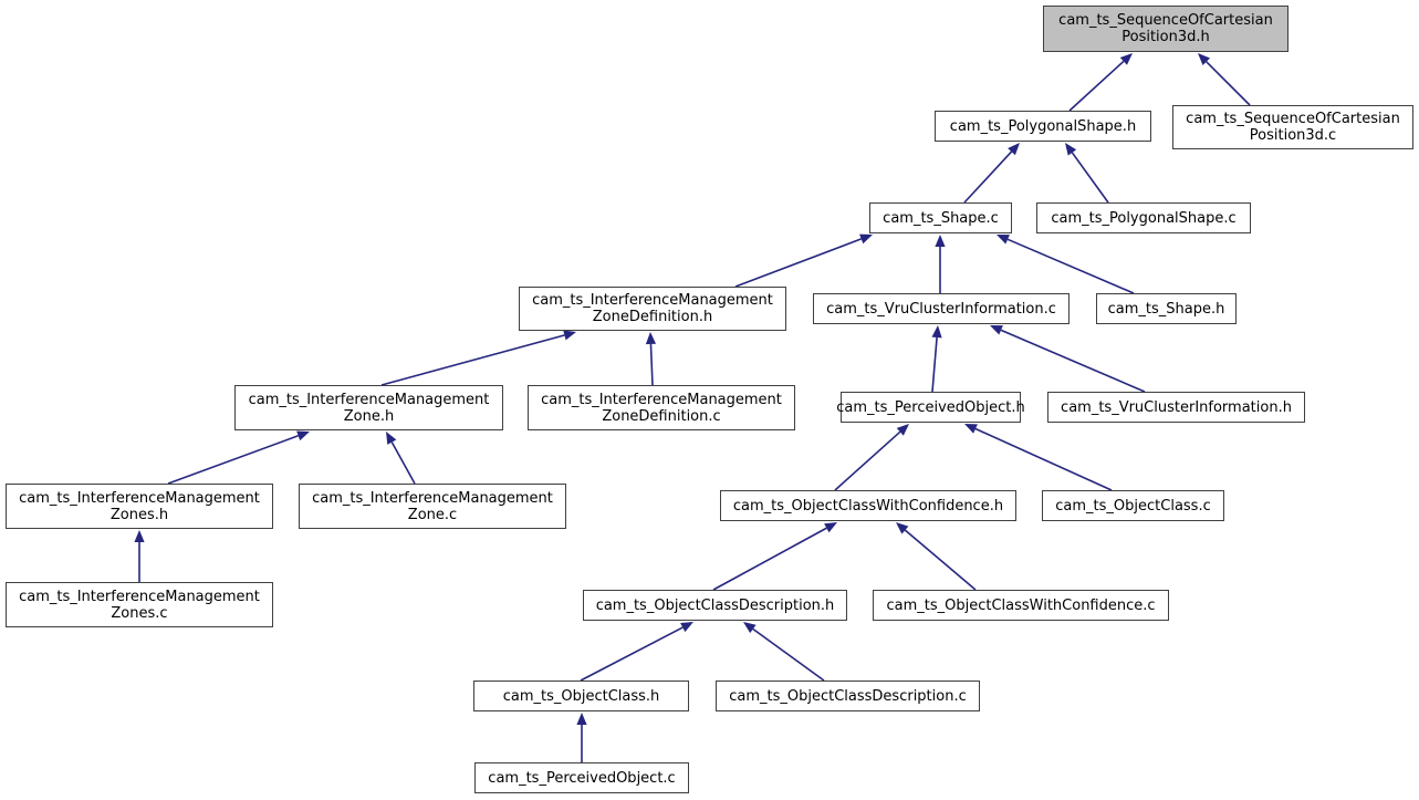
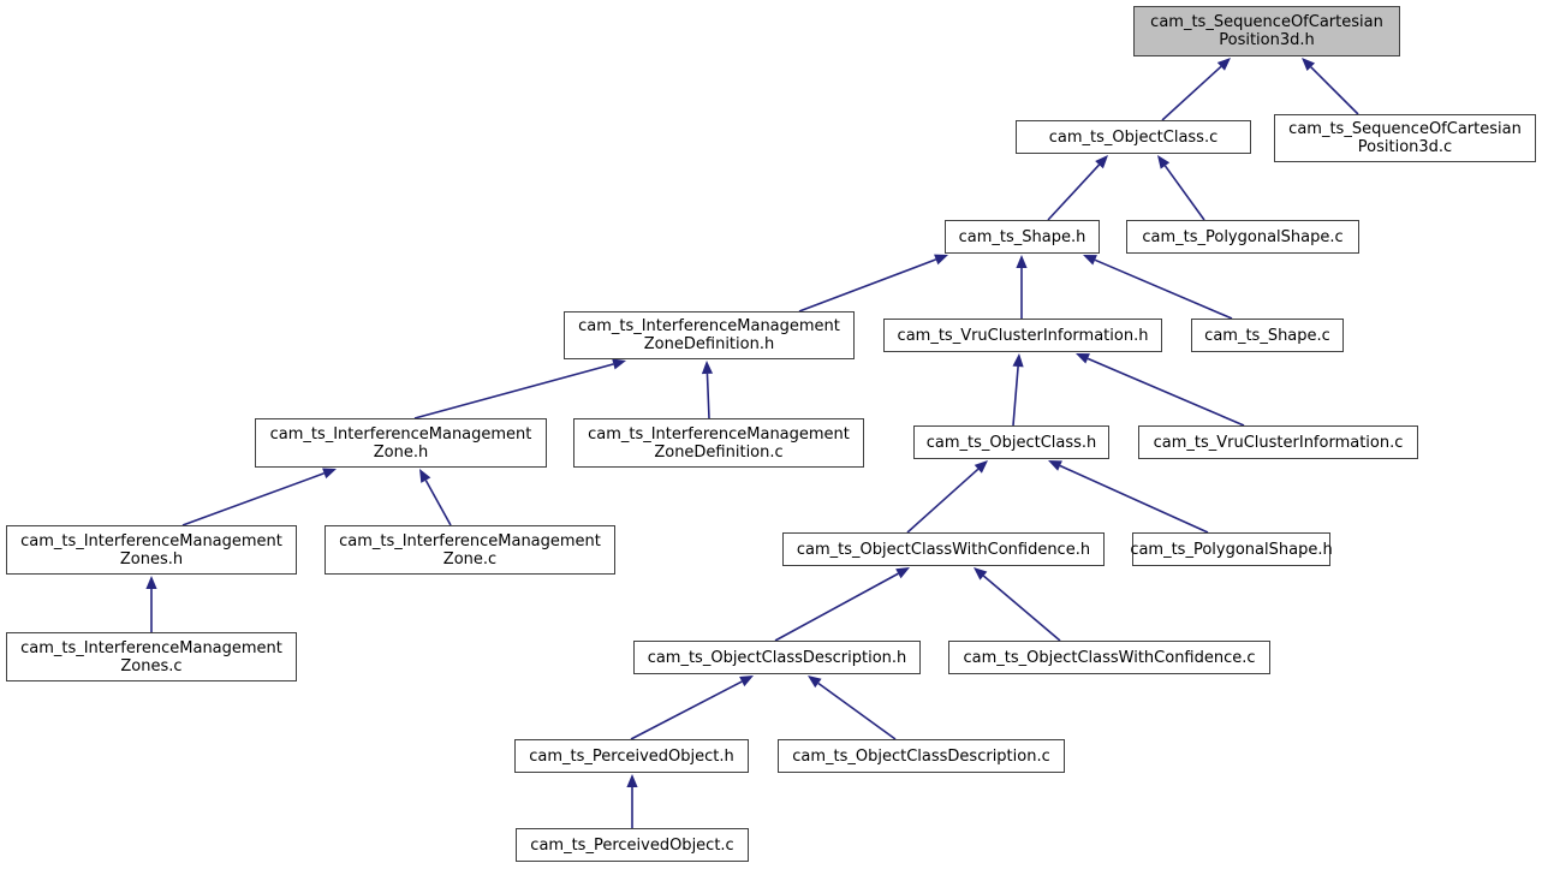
  cam_ts_SequenceOfCartesian
  Position3d.h
- cam_ts_PolygonalShape.h
+ cam_ts_ObjectClass.c
  cam_ts_SequenceOfCartesian
  Position3d.c
- cam_ts_Shape.c
+ cam_ts_Shape.h
  cam_ts_PolygonalShape.c
  cam_ts_InterferenceManagement
  ZoneDefinition.h
- cam_ts_VruClusterInformation.c
+ cam_ts_VruClusterInformation.h
- cam_ts_Shape.h
+ cam_ts_Shape.c
  cam_ts_InterferenceManagement
  Zone.h
  cam_ts_InterferenceManagement
  ZoneDefinition.c
- cam_ts_PerceivedObject.h
+ cam_ts_ObjectClass.h
- cam_ts_VruClusterInformation.h
+ cam_ts_VruClusterInformation.c
  cam_ts_InterferenceManagement
  Zones.h
  cam_ts_InterferenceManagement
  Zone.c
  cam_ts_ObjectClassWithConfidence.h
- cam_ts_ObjectClass.c
+ cam_ts_PolygonalShape.h
  cam_ts_InterferenceManagement
  Zones.c
  cam_ts_ObjectClassDescription.h
  cam_ts_ObjectClassWithConfidence.c
- cam_ts_ObjectClass.h
+ cam_ts_PerceivedObject.h
  cam_ts_ObjectClassDescription.c
  cam_ts_PerceivedObject.c
